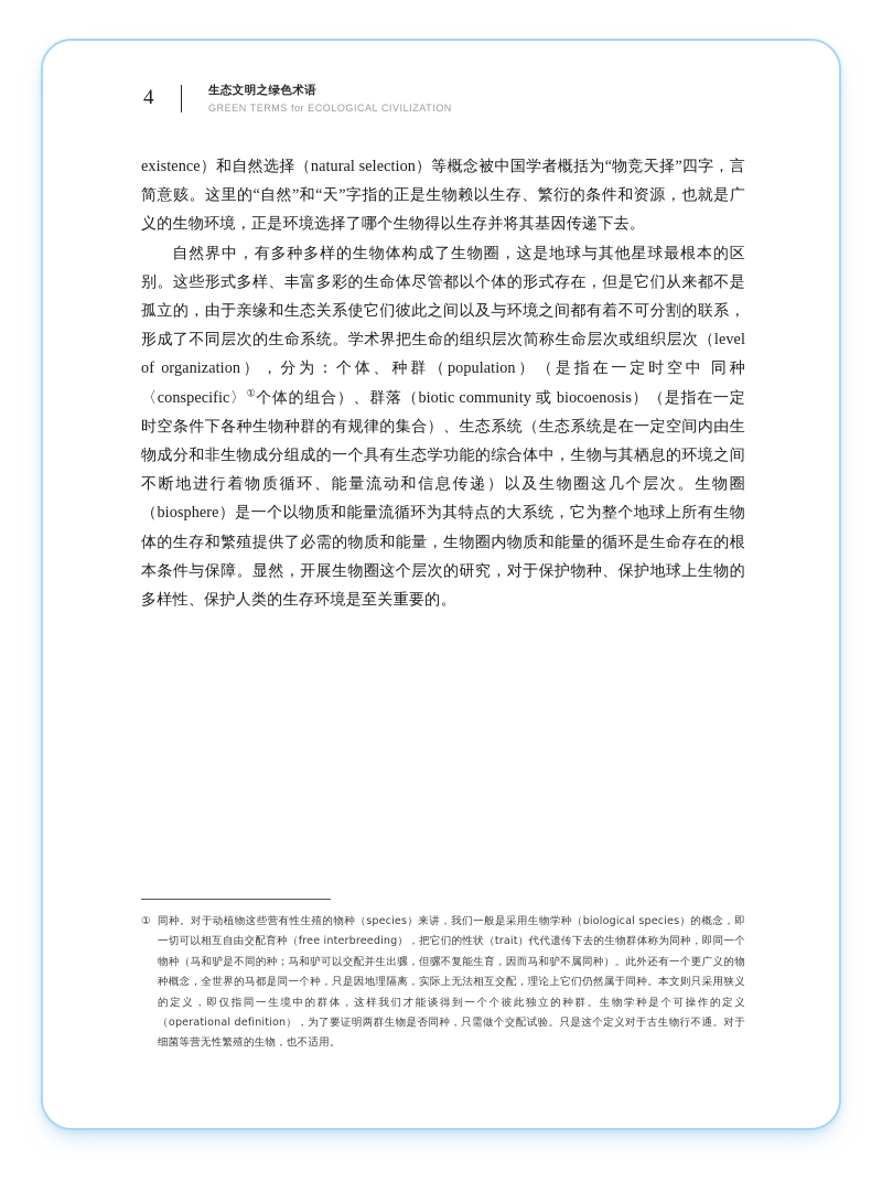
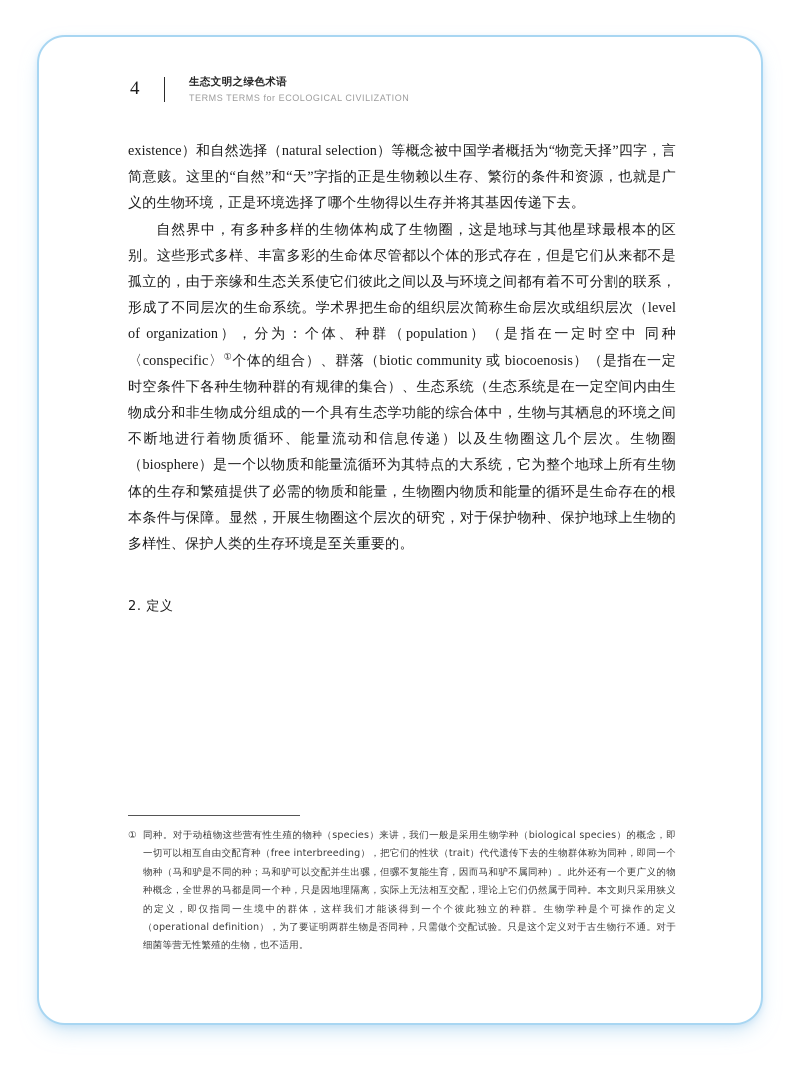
  4
  生态文明之绿色术语
- GREEN TERMS for ECOLOGICAL CIVILIZATION
+ TERMS TERMS for ECOLOGICAL CIVILIZATION
  existence）和自然选择（natural selection）等概念被中国学者概括为“物竞天择”四字，言简意赅。这里的“自然”和“天”字指的正是生物赖以生存、繁衍的条件和资源，也就是广义的生物环境，正是环境选择了哪个生物得以生存并将其基因传递下去。
  自然界中，有多种多样的生物体构成了生物圈，这是地球与其他星球最根本的区别。这些形式多样、丰富多彩的生命体尽管都以个体的形式存在，但是它们从来都不是孤立的，由于亲缘和生态关系使它们彼此之间以及与环境之间都有着不可分割的联系，形成了不同层次的生命系统。学术界把生命的组织层次简称生命层次或组织层次（level of organization），分为：个体、种群（population）（是指在一定时空中 同种〈conspecific〉①个体的组合）、群落（biotic community 或 biocoenosis）（是指在一定时空条件下各种生物种群的有规律的集合）、生态系统（生态系统是在一定空间内由生物成分和非生物成分组成的一个具有生态学功能的综合体中，生物与其栖息的环境之间不断地进行着物质循环、能量流动和信息传递）以及生物圈这几个层次。生物圈（biosphere）是一个以物质和能量流循环为其特点的大系统，它为整个地球上所有生物体的生存和繁殖提供了必需的物质和能量，生物圈内物质和能量的循环是生命存在的根本条件与保障。显然，开展生物圈这个层次的研究，对于保护物种、保护地球上生物的多样性、保护人类的生存环境是至关重要的。
+ 2. 定义
  ①
  同种。对于动植物这些营有性生殖的物种（species）来讲，我们一般是采用生物学种（biological species）的概念，即一切可以相互自由交配育种（free interbreeding），把它们的性状（trait）代代遗传下去的生物群体称为同种，即同一个物种（马和驴是不同的种；马和驴可以交配并生出骡，但骡不复能生育，因而马和驴不属同种）。此外还有一个更广义的物种概念，全世界的马都是同一个种，只是因地理隔离，实际上无法相互交配，理论上它们仍然属于同种。本文则只采用狭义的定义，即仅指同一生境中的群体，这样我们才能谈得到一个个彼此独立的种群。生物学种是个可操作的定义（operational definition），为了要证明两群生物是否同种，只需做个交配试验。只是这个定义对于古生物行不通。对于细菌等营无性繁殖的生物，也不适用。
